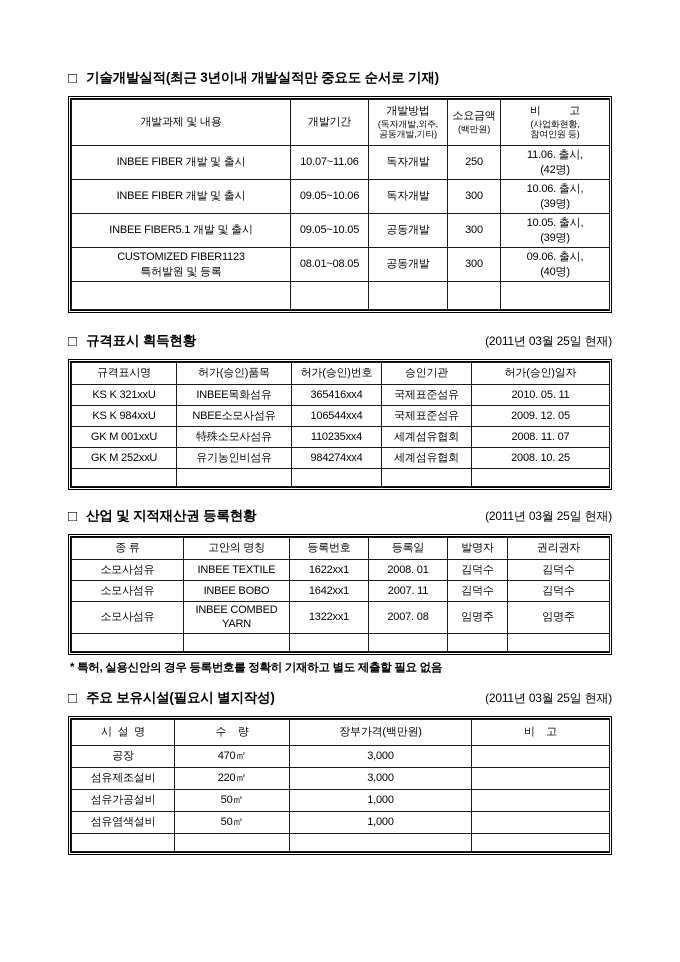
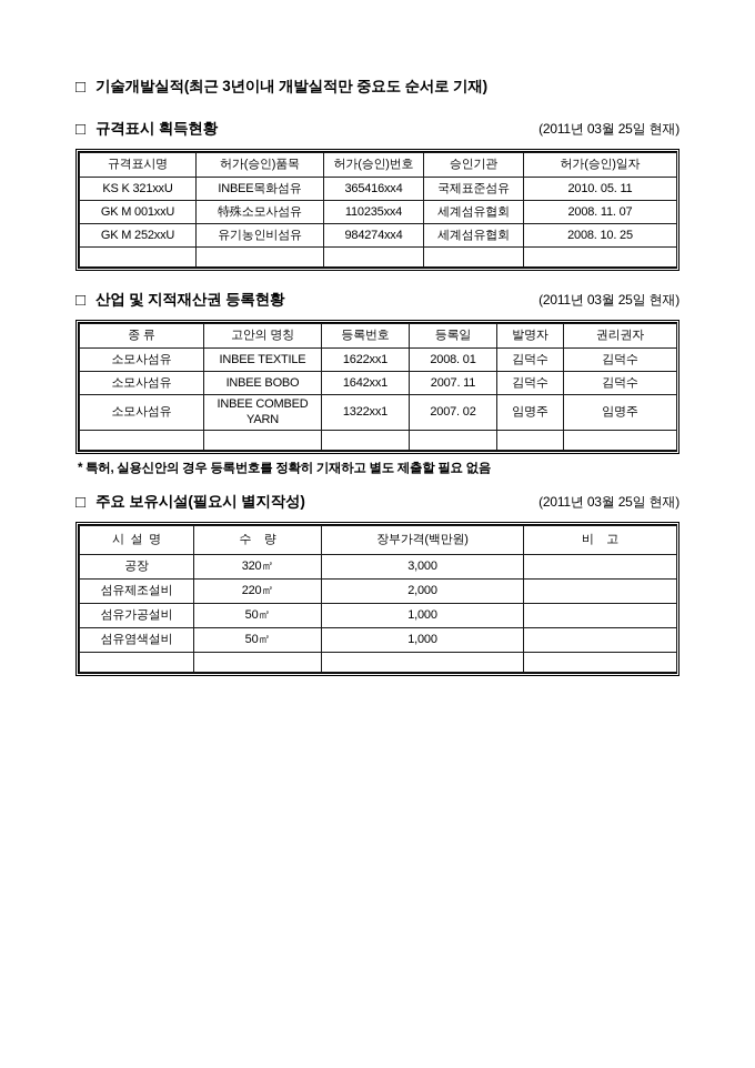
  □
  기술개발실적(최근 3년이내 개발실적만 중요도 순서로 기재)
- 개발과제 및 내용	개발기간	개발방법(독자개발,외주, 공동개발,기타)	소요금액(백만원)	비 고(사업화현황, 참여인원 등)
- INBEE FIBER 개발 및 출시	10.07~11.06	독자개발	250	11.06. 출시, (42명)
- INBEE FIBER 개발 및 출시	09.05~10.06	독자개발	300	10.06. 출시, (39명)
- INBEE FIBER5.1 개발 및 출시	09.05~10.05	공동개발	300	10.05. 출시, (39명)
- CUSTOMIZED FIBER1123 특허발원 및 등록	08.01~08.05	공동개발	300	09.06. 출시, (40명)
  □
  규격표시 획득현황
  (2011년 03월 25일 현재)
  규격표시명	허가(승인)품목	허가(승인)번호	승인기관	허가(승인)일자
  KS K 321xxU	INBEE목화섬유	365416xx4	국제표준섬유	2010. 05. 11
- KS K 984xxU	NBEE소모사섬유	106544xx4	국제표준섬유	2009. 12. 05
  GK M 001xxU	特殊소모사섬유	110235xx4	세계섬유협회	2008. 11. 07
  GK M 252xxU	유기농인비섬유	984274xx4	세계섬유협회	2008. 10. 25
  □
  산업 및 지적재산권 등록현황
  (2011년 03월 25일 현재)
  종 류	고안의 명칭	등록번호	등록일	발명자	권리권자
  소모사섬유	INBEE TEXTILE	1622xx1	2008. 01	김덕수	김덕수
  소모사섬유	INBEE BOBO	1642xx1	2007. 11	김덕수	김덕수
- 소모사섬유	INBEE COMBED YARN	1322xx1	2007. 08	임명주	임명주
+ 소모사섬유	INBEE COMBED YARN	1322xx1	2007. 02	임명주	임명주
  * 특허, 실용신안의 경우 등록번호를 정확히 기재하고 별도 제출할 필요 없음
  □
  주요 보유시설(필요시 별지작성)
  (2011년 03월 25일 현재)
  시 설 명	수 량	장부가격(백만원)	비 고
- 공장	470㎡	3,000
+ 공장	320㎡	3,000
- 섬유제조설비	220㎡	3,000
+ 섬유제조설비	220㎡	2,000
  섬유가공설비	50㎡	1,000
  섬유염색설비	50㎡	1,000
